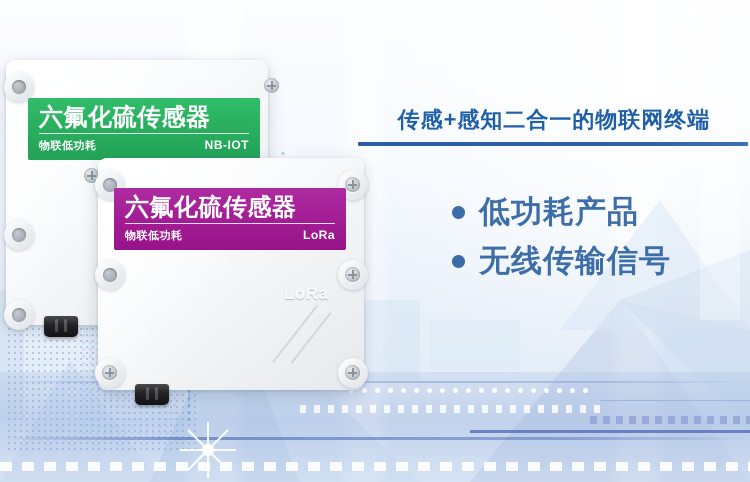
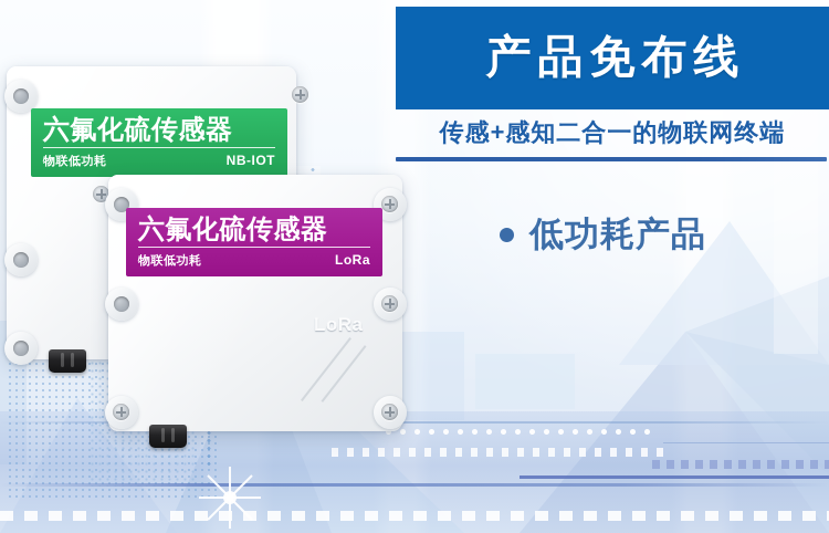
  六氟化硫传感器
  物联低功耗
  NB-IOT
  LoRa
  六氟化硫传感器
  物联低功耗
  LoRa
+ 产品免布线
  传感+感知二合一的物联网终端
  低功耗产品
- 无线传输信号
